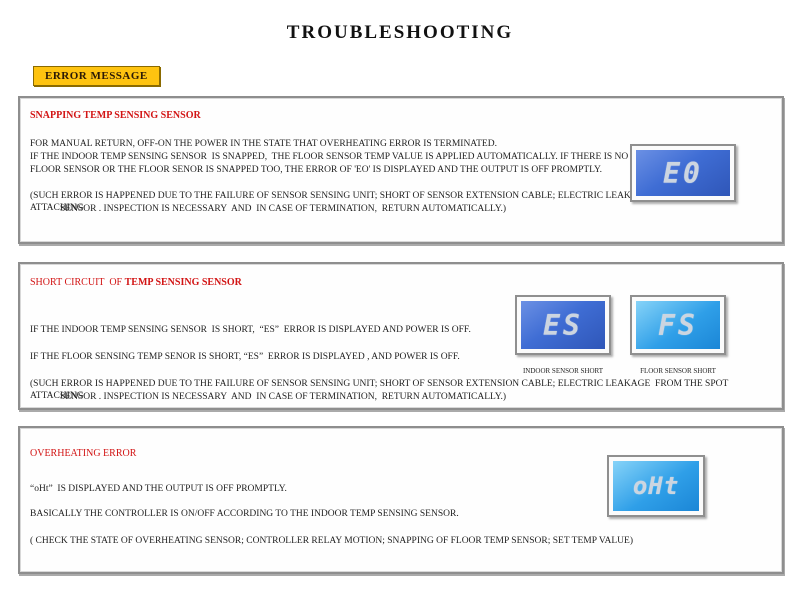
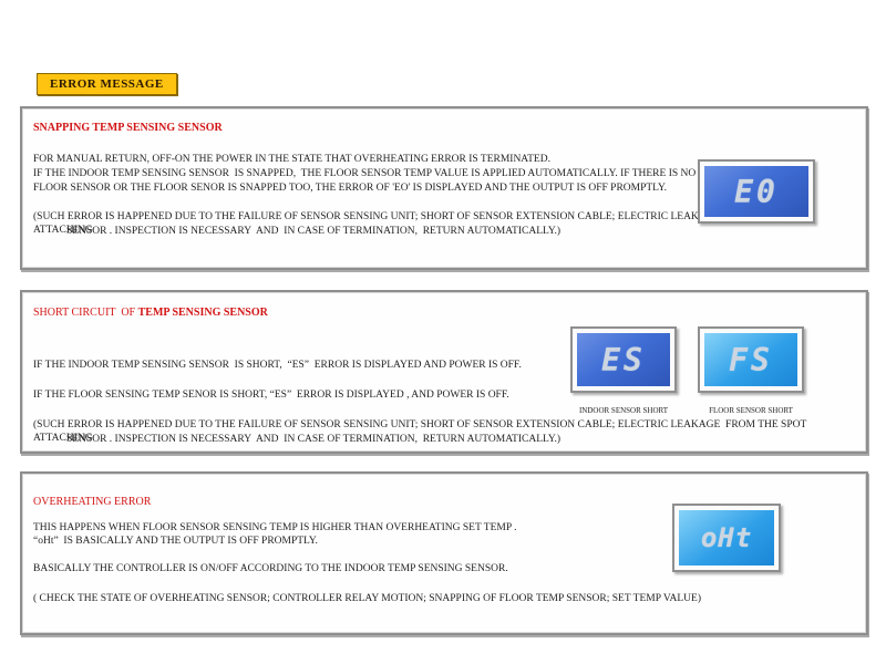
- TROUBLESHOOTING
  ERROR MESSAGE
  SNAPPING TEMP SENSING SENSOR
  FOR MANUAL RETURN, OFF-ON THE POWER IN THE STATE THAT OVERHEATING ERROR IS TERMINATED.
  IF THE INDOOR TEMP SENSING SENSOR IS SNAPPED, THE FLOOR SENSOR TEMP VALUE IS APPLIED AUTOMATICALLY. IF THERE IS NO
  FLOOR SENSOR OR THE FLOOR SENOR IS SNAPPED TOO, THE ERROR OF 'EO' IS DISPLAYED AND THE OUTPUT IS OFF PROMPTLY.
  (SUCH ERROR IS HAPPENED DUE TO THE FAILURE OF SENSOR SENSING UNIT; SHORT OF SENSOR EXTENSION CABLE; ELECTRIC LEAK ATTACHING
  SENSOR . INSPECTION IS NECESSARY AND IN CASE OF TERMINATION, RETURN AUTOMATICALLY.)
  E0
  SHORT CIRCUIT OF TEMP SENSING SENSOR
  IF THE INDOOR TEMP SENSING SENSOR IS SHORT, “ES” ERROR IS DISPLAYED AND POWER IS OFF.
  IF THE FLOOR SENSING TEMP SENOR IS SHORT, “ES” ERROR IS DISPLAYED , AND POWER IS OFF.
  (SUCH ERROR IS HAPPENED DUE TO THE FAILURE OF SENSOR SENSING UNIT; SHORT OF SENSOR EXTENSION CABLE; ELECTRIC LEAKAGE FROM THE SPOT ATTACHING
  SENSOR . INSPECTION IS NECESSARY AND IN CASE OF TERMINATION, RETURN AUTOMATICALLY.)
  ES
  FS
  INDOOR SENSOR SHORT
  FLOOR SENSOR SHORT
  OVERHEATING ERROR
+ THIS HAPPENS WHEN FLOOR SENSOR SENSING TEMP IS HIGHER THAN OVERHEATING SET TEMP .
- “oHt” IS DISPLAYED AND THE OUTPUT IS OFF PROMPTLY.
+ “oHt” IS BASICALLY AND THE OUTPUT IS OFF PROMPTLY.
  BASICALLY THE CONTROLLER IS ON/OFF ACCORDING TO THE INDOOR TEMP SENSING SENSOR.
  ( CHECK THE STATE OF OVERHEATING SENSOR; CONTROLLER RELAY MOTION; SNAPPING OF FLOOR TEMP SENSOR; SET TEMP VALUE)
  oHt
